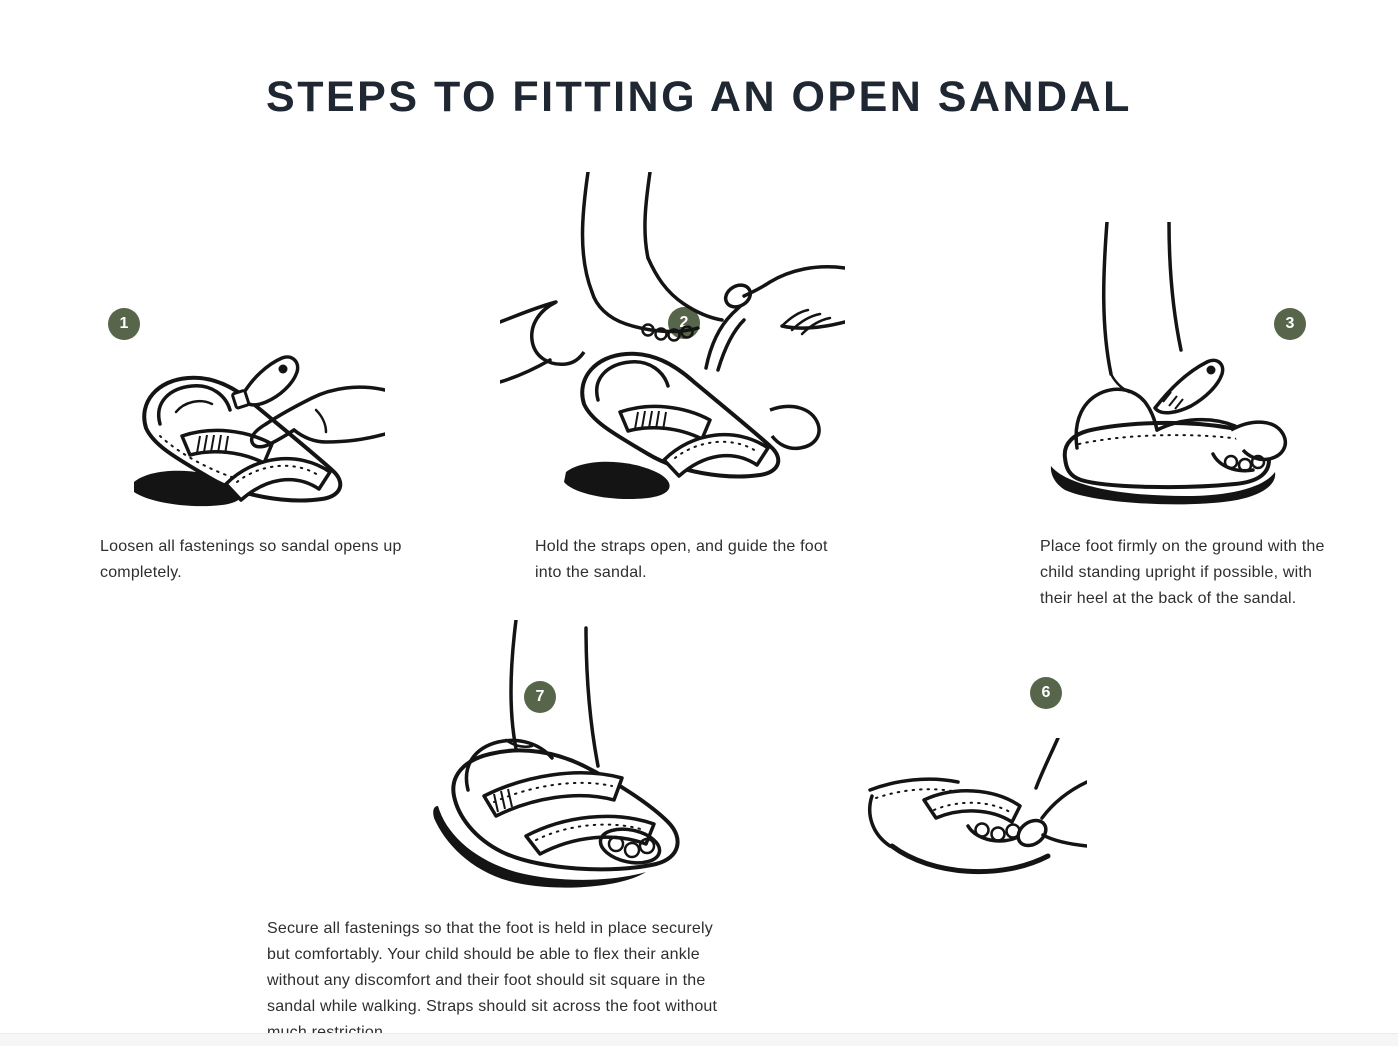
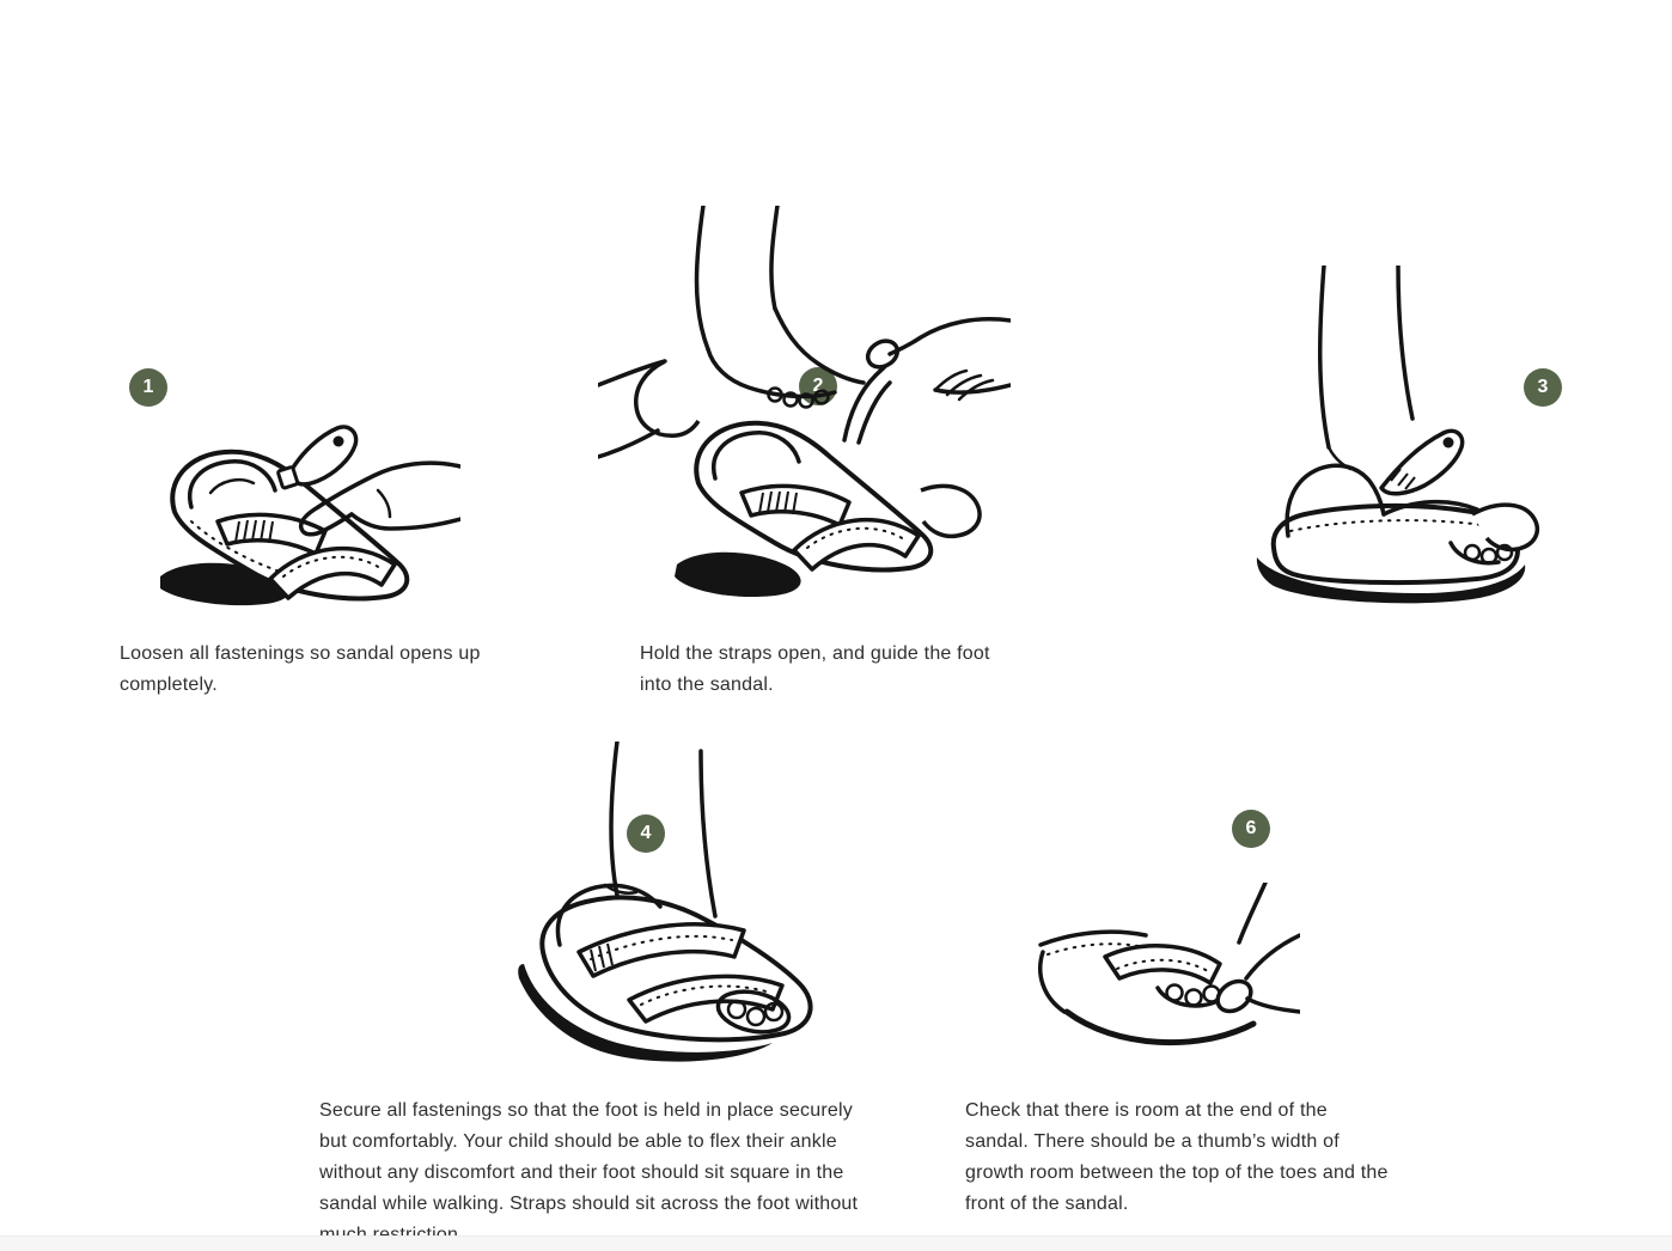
- STEPS TO FITTING AN OPEN SANDAL
  1
  Loosen all fastenings so sandal opens up
  completely.
  2
  Hold the straps open, and guide the foot
  into the sandal.
  3
- Place foot firmly on the ground with the
- child standing upright if possible, with
- their heel at the back of the sandal.
- 7
+ 4
  Secure all fastenings so that the foot is held in place securely
  but comfortably. Your child should be able to flex their ankle
  without any discomfort and their foot should sit square in the
  sandal while walking. Straps should sit across the foot without
  6
+ Check that there is room at the end of the
+ sandal. There should be a thumb’s width of
+ growth room between the top of the toes and the
+ front of the sandal.
